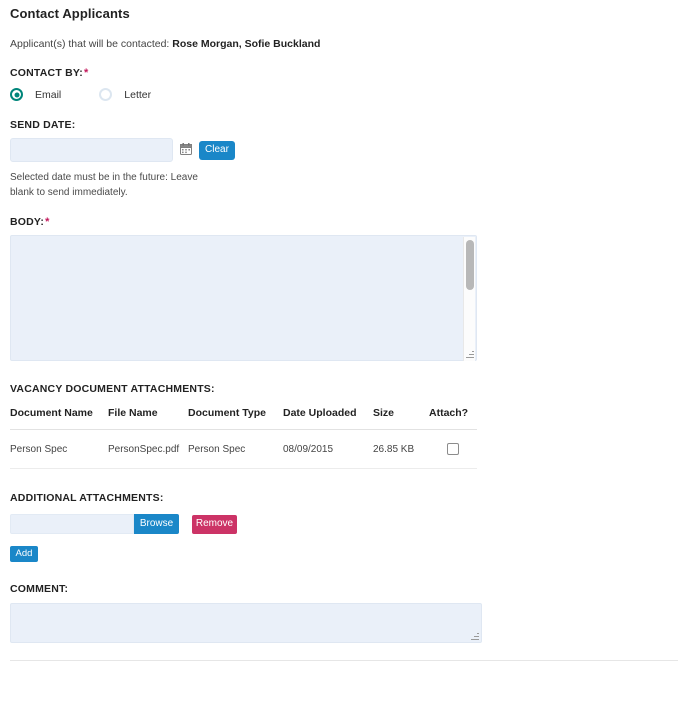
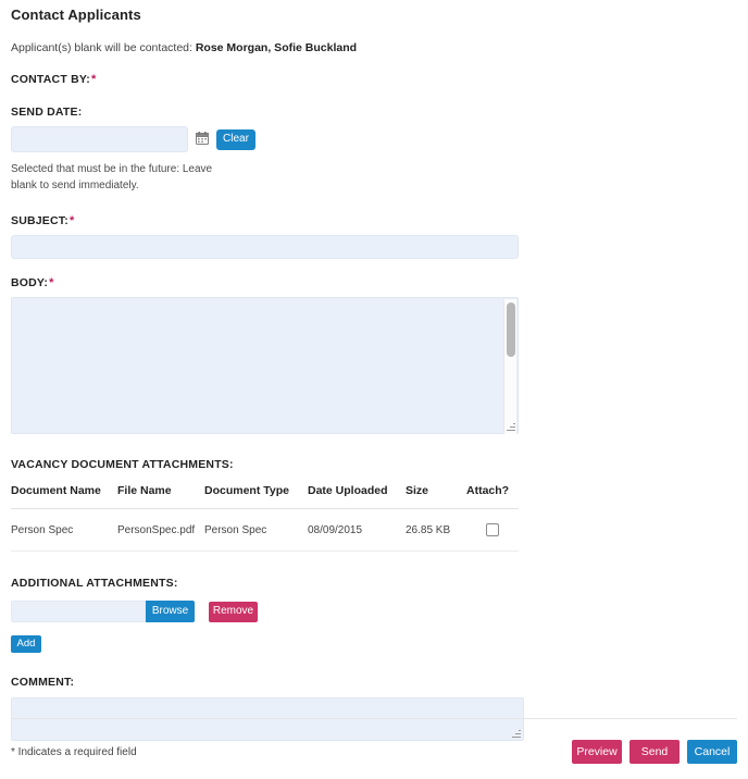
  Contact Applicants
- Applicant(s) that will be contacted: Rose Morgan, Sofie Buckland
+ Applicant(s) blank will be contacted: Rose Morgan, Sofie Buckland
  CONTACT BY:*
- Email
- Letter
  SEND DATE:
  Clear
- Selected date must be in the future: Leave blank to send immediately.
+ Selected that must be in the future: Leave blank to send immediately.
+ SUBJECT:*
  BODY:*
  VACANCY DOCUMENT ATTACHMENTS:
  Document Name	File Name	Document Type	Date Uploaded	Size	Attach?
  Person Spec	PersonSpec.pdf	Person Spec	08/09/2015	26.85 KB
  ADDITIONAL ATTACHMENTS:
  Browse
  Remove
  Add
  COMMENT:
+ * Indicates a required field
+ Preview
+ Send
+ Cancel
